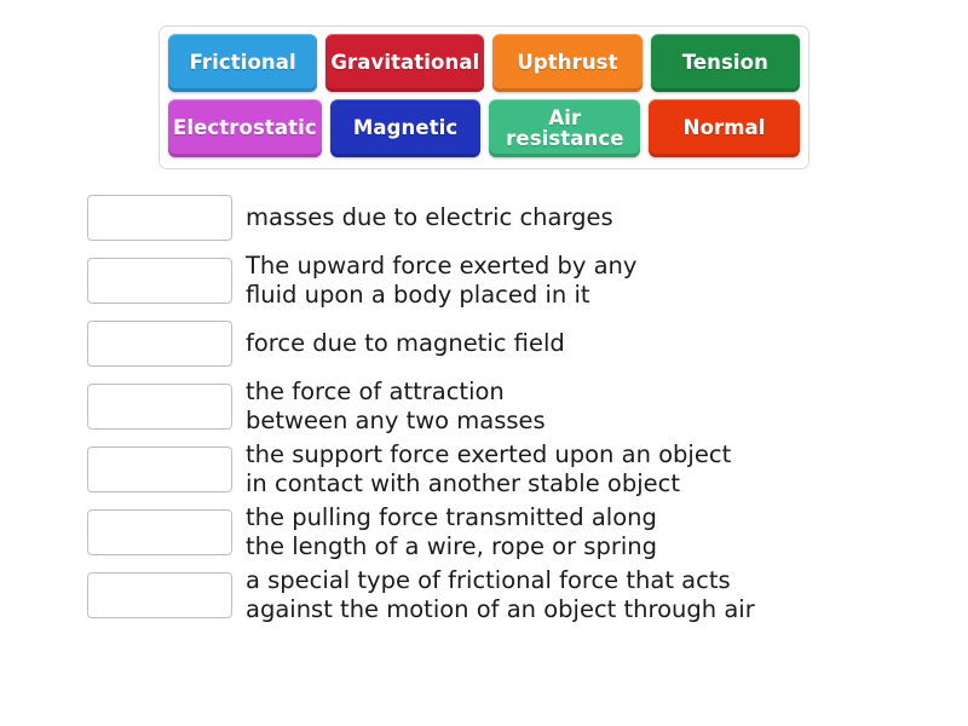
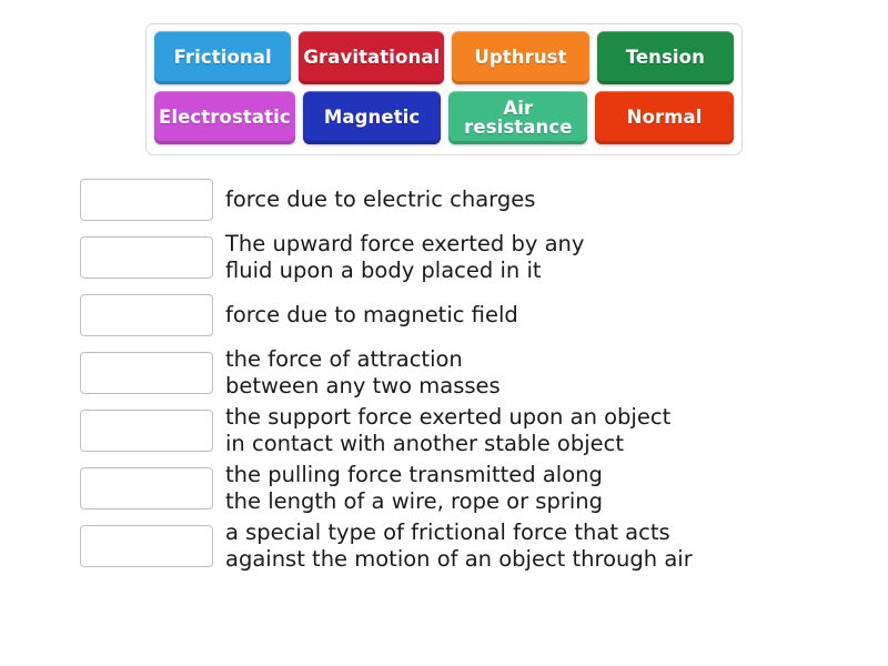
  Frictional
  Gravitational
  Upthrust
  Tension
  Electrostatic
  Magnetic
  Air resistance
  Normal
- masses due to electric charges
+ force due to electric charges
  The upward force exerted by any
  fluid upon a body placed in it
  force due to magnetic field
  the force of attraction
  between any two masses
  the support force exerted upon an object
  in contact with another stable object
  the pulling force transmitted along
  the length of a wire, rope or spring
  a special type of frictional force that acts
  against the motion of an object through air
